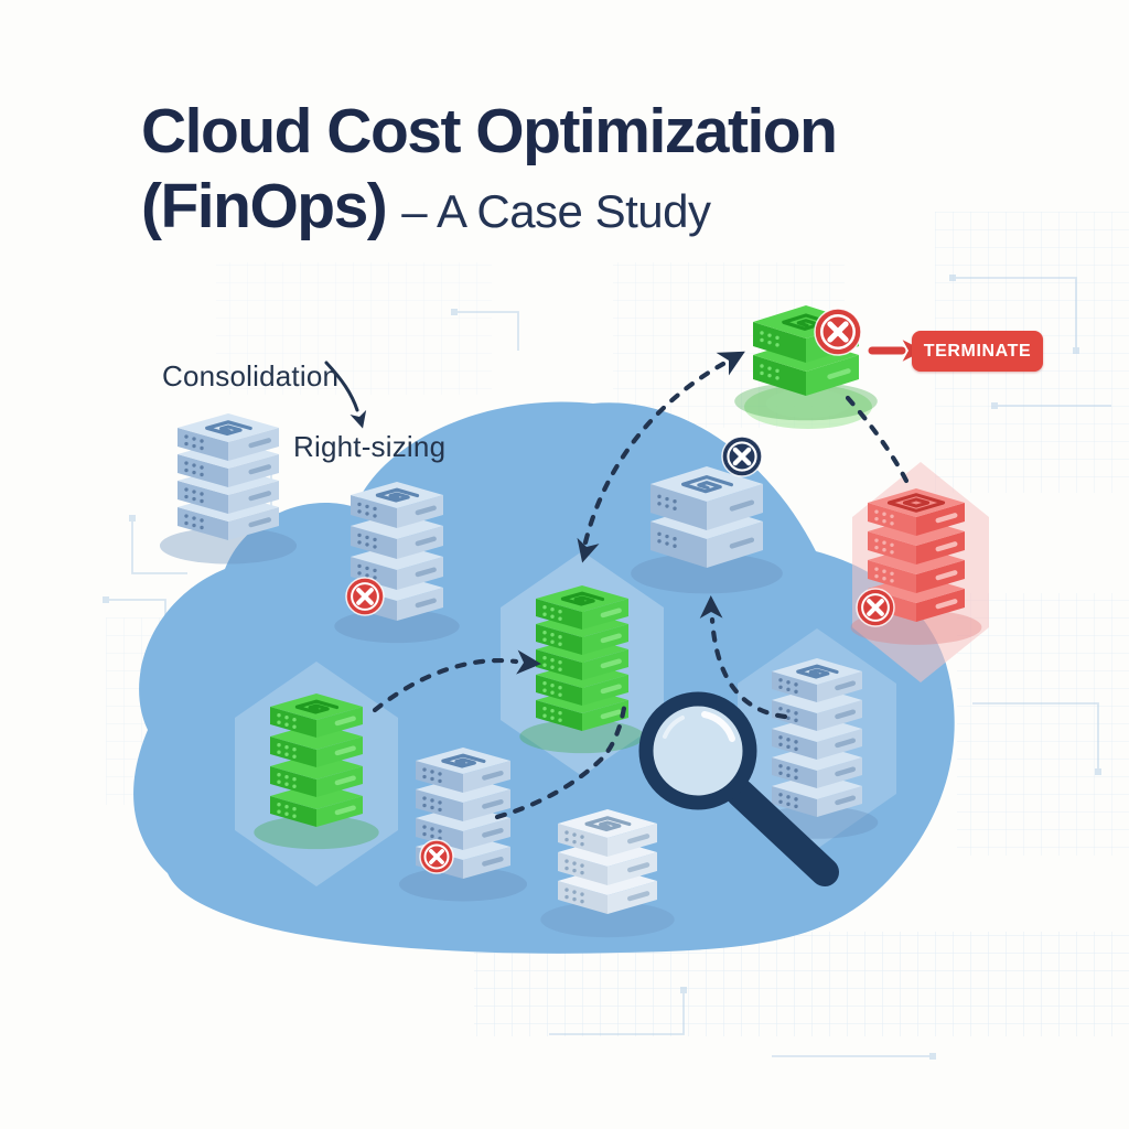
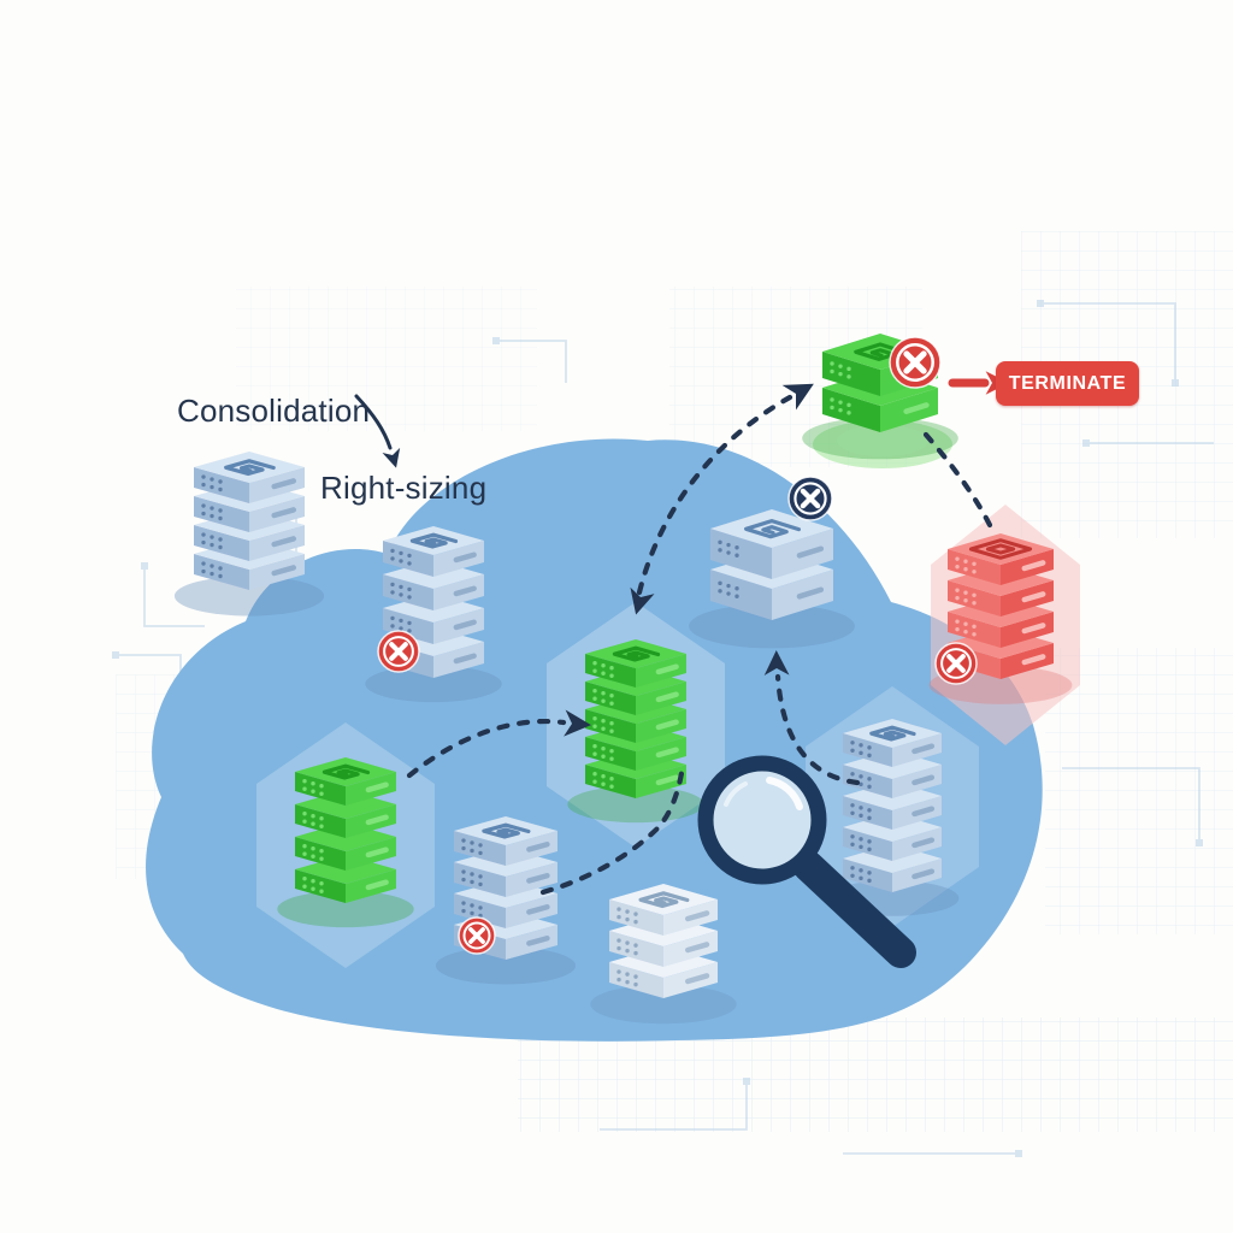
- Cloud Cost Optimization
- (FinOps) – A Case Study
  Consolidation
  Right-sizing
  TERMINATE
